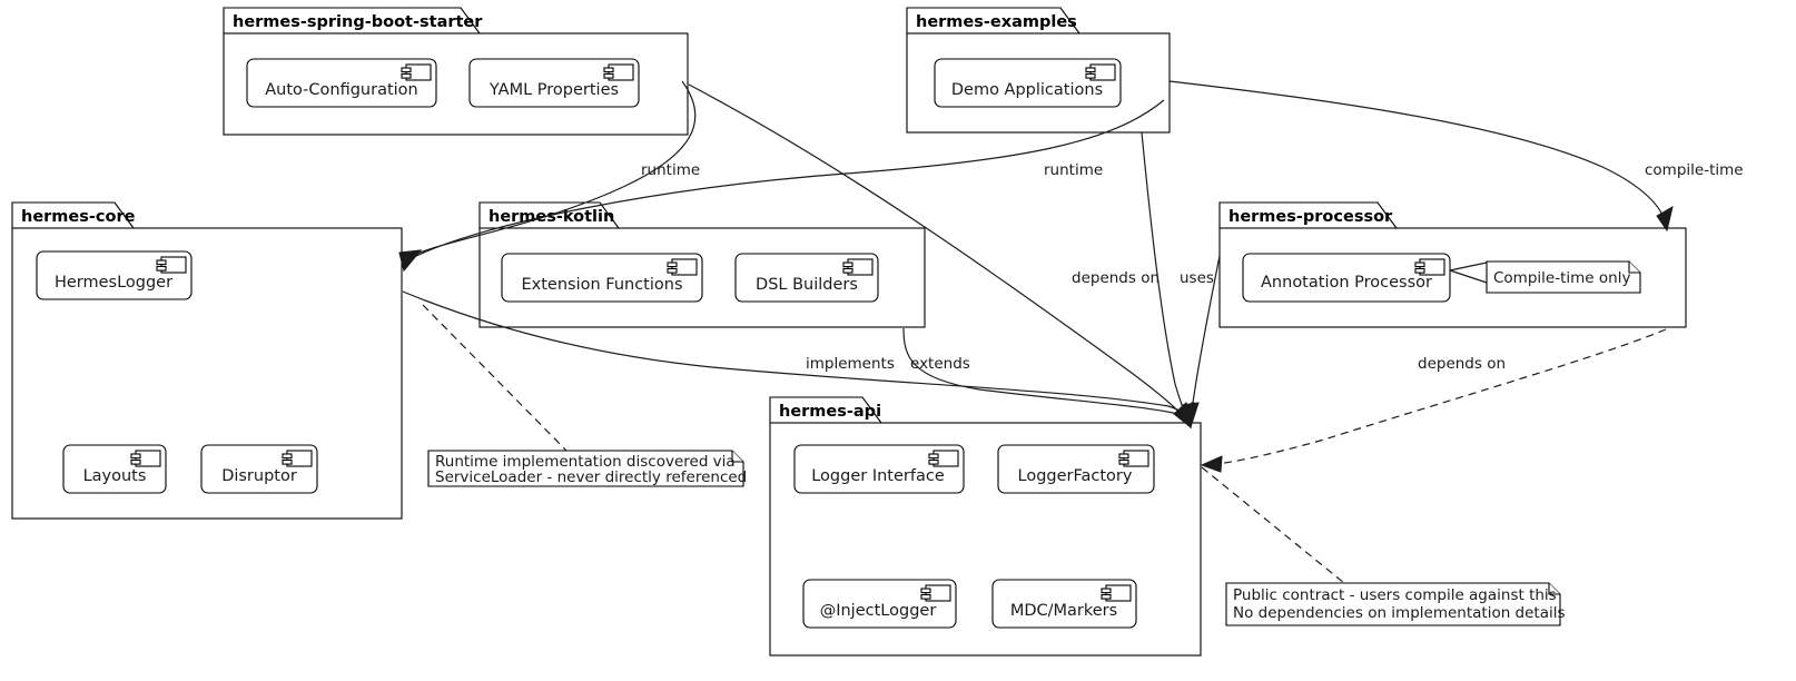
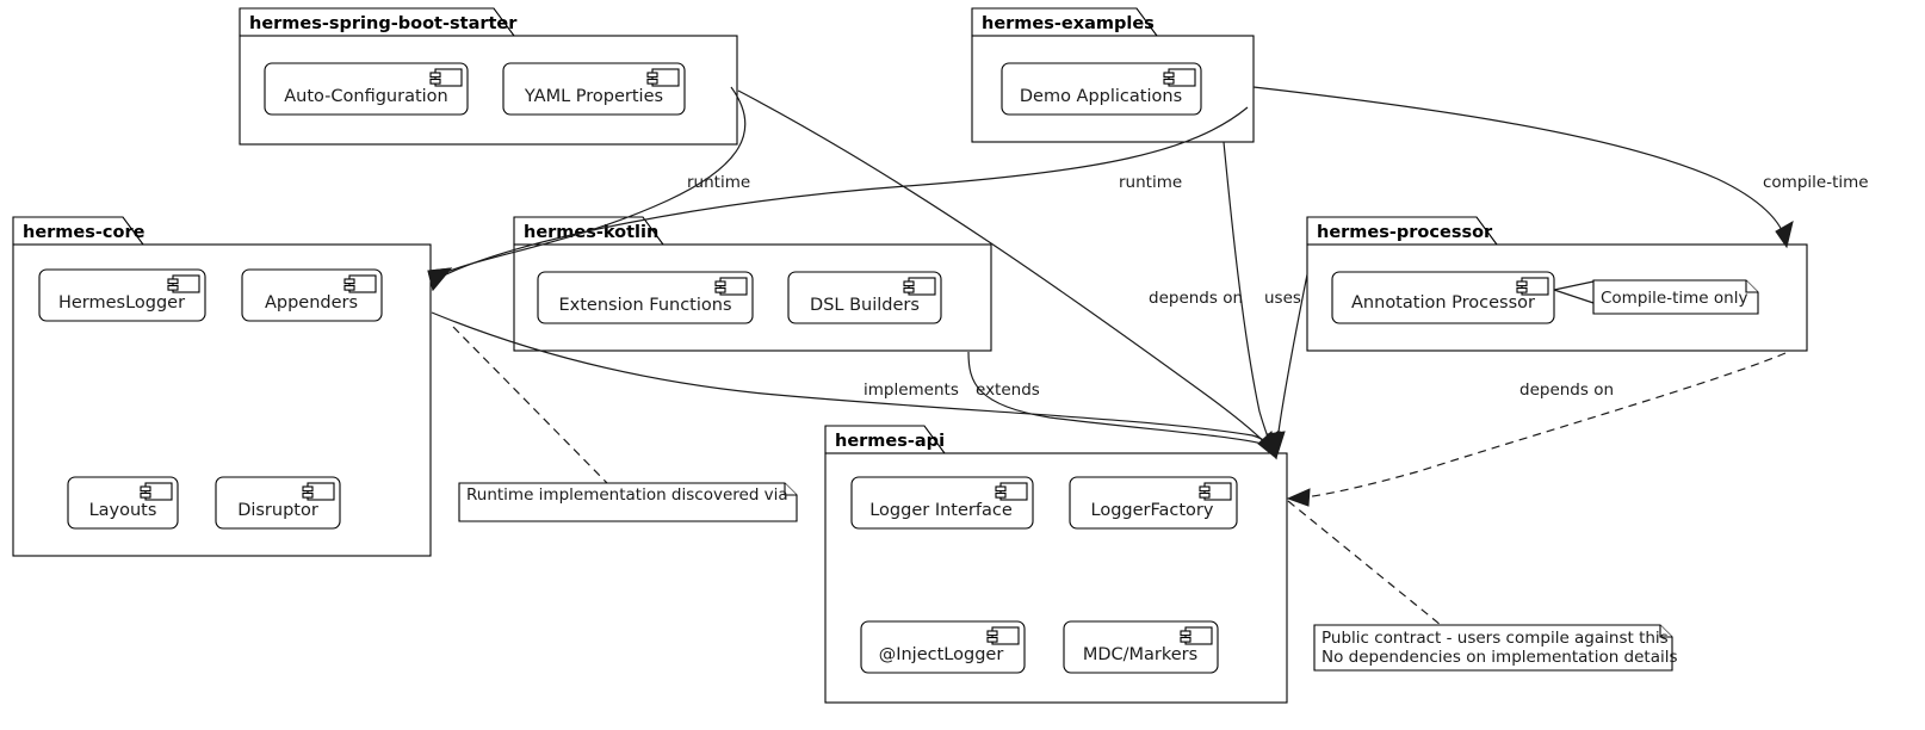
  hermes-spring-boot-starter
  Auto-Configuration
  YAML Properties
  hermes-examples
  Demo Applications
  hermes-core
  HermesLogger
+ Appenders
  Layouts
  Disruptor
  herms-kotlin
  Extension Functions
  DSL Builders
  hermes-processor
  Annotation Processor
  hermes-api
  Logger Interface
  LoggerFactory
  @InjectLogger
  MDC/Markers
  runtime
  runtime
  depends on
  compile-time
  implements
  extends
  uses
  depends on
  Runtime implementation discovered via
- ServiceLoader - never directly referenced
  Compile-time only
  Public contract - users compile against this
  No dependencies on implementation details
